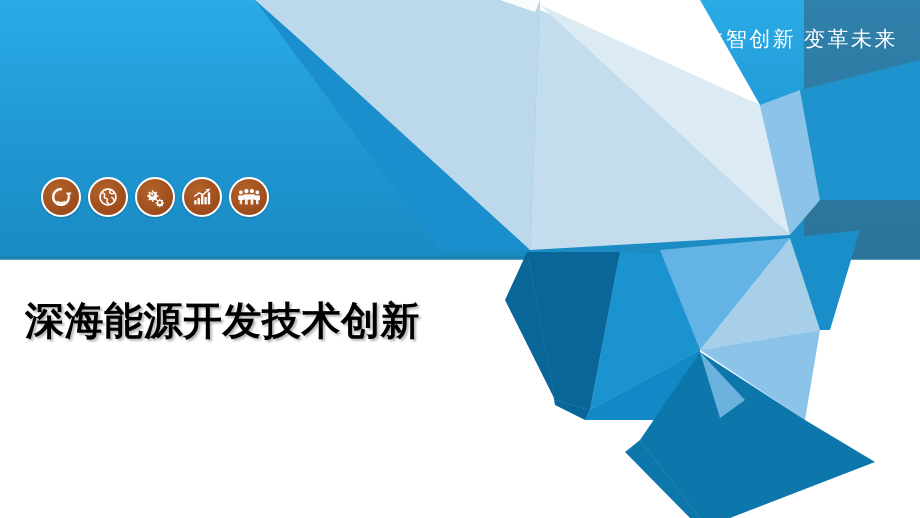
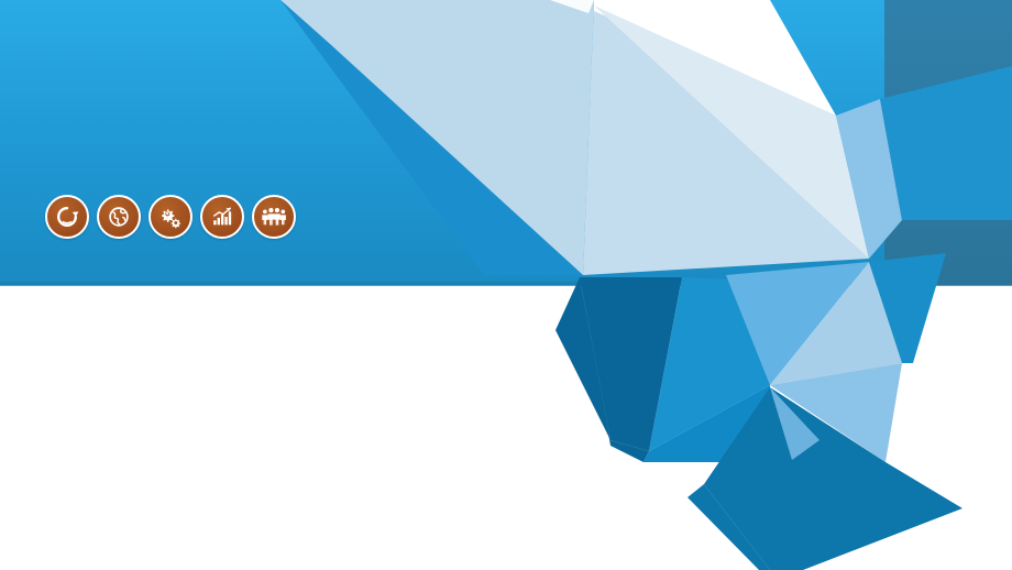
- 数智创新 变革未来
- 深海能源开发技术创新
